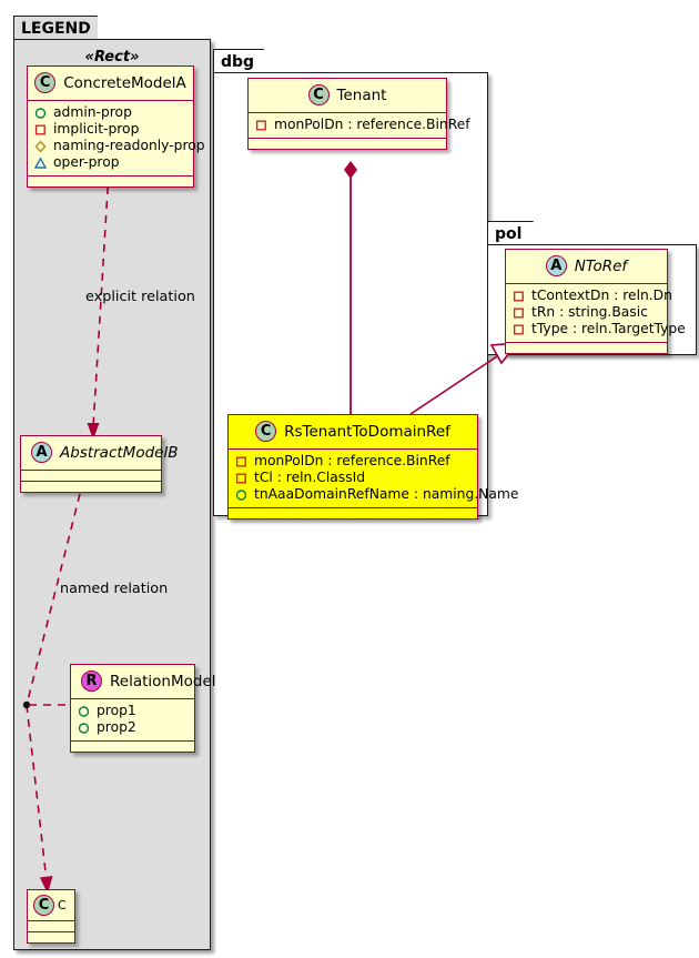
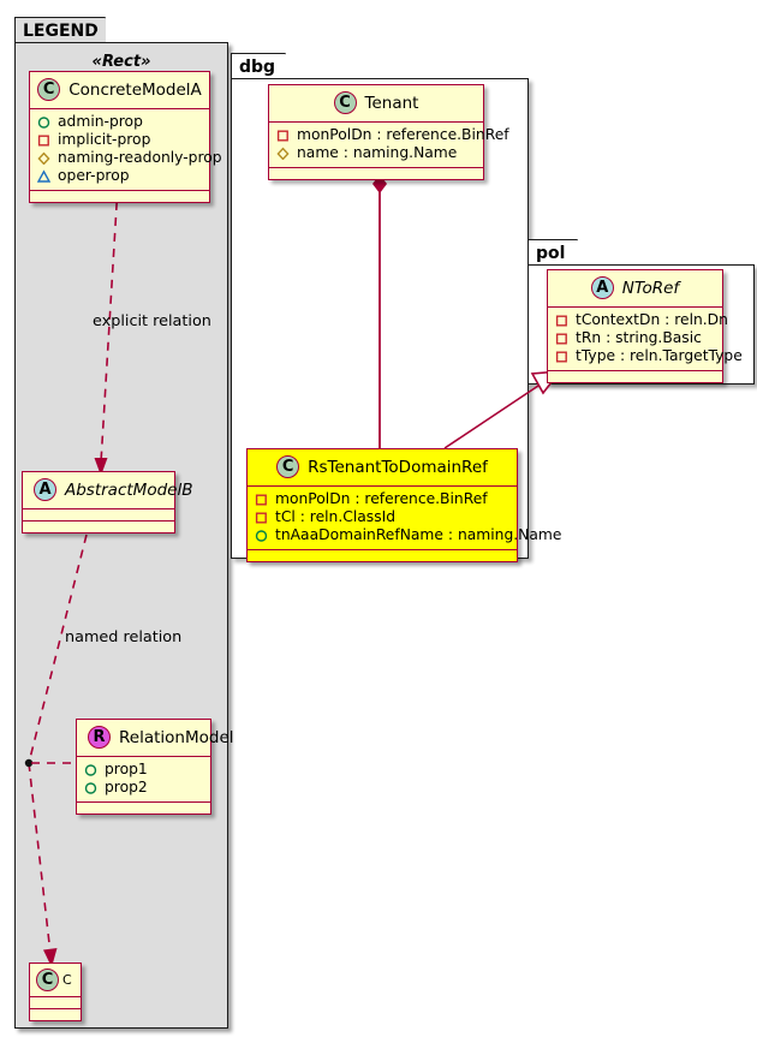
  LEGEND
  «Rect»
  dbg
  pol
  explicit relation
  named relation
  C
  ConcreteModelA
  admin-prop
  implicit-prop
  naming-readonly-prop
  oper-prop
  A
  AbstractModelB
  R
  RelationModel
  prop1
  prop2
  C
  C
  C
  Tenant
  monPolDn : reference.BinRef
+ name : naming.Name
  C
  RsTenantToDomainRef
  monPolDn : reference.BinRef
  tCl : reln.ClassId
  tnAaaDomainRefName : naming.Name
  A
  NToRef
  tContextDn : reln.Dn
  tRn : string.Basic
  tType : reln.TargetType
